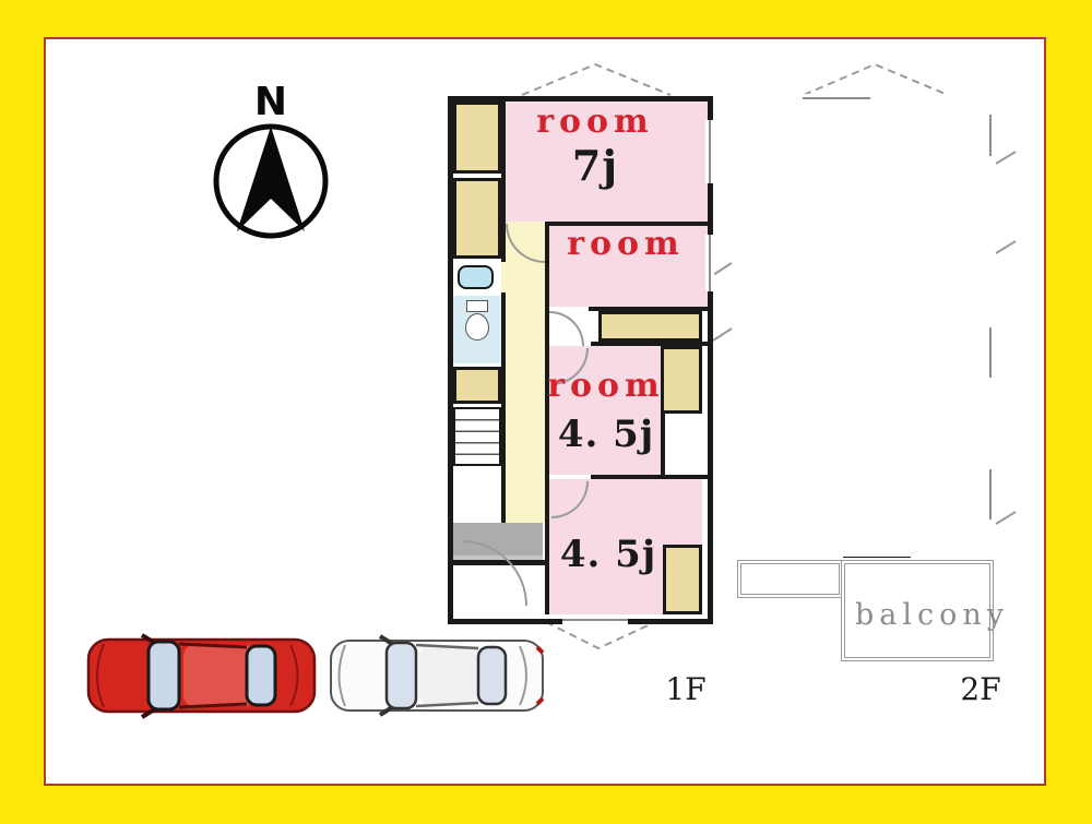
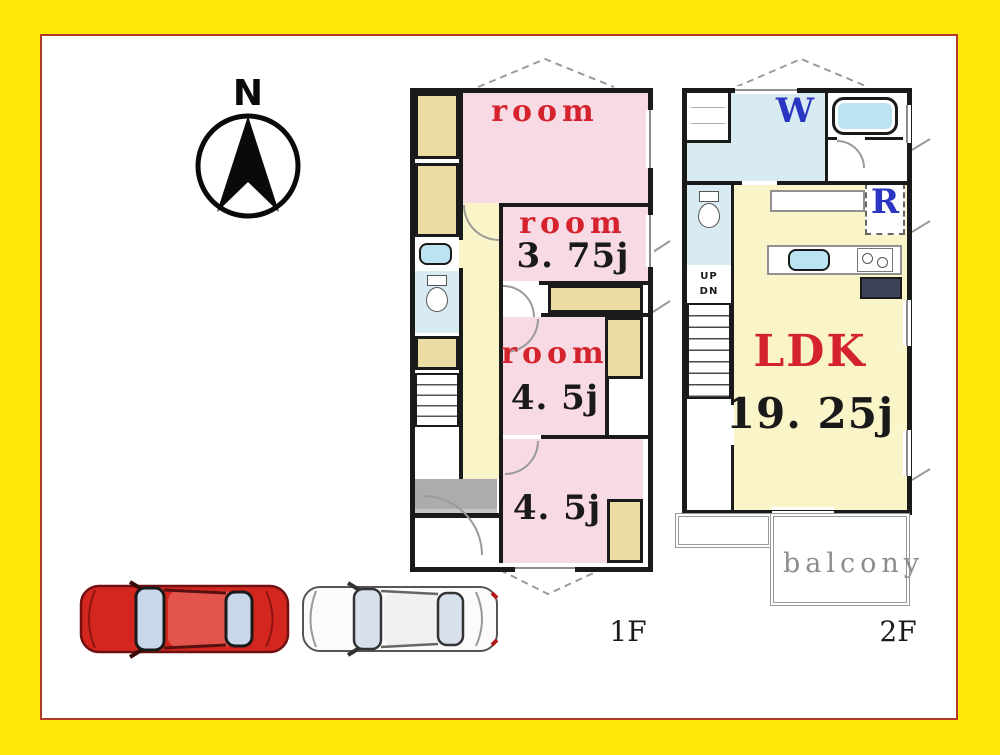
  N
  room
- 7j
  room
+ 3. 75j
  room
  4. 5j
  4. 5j
+ UP
+ DN
+ W
+ R
+ LDK
+ 19. 25j
  balcony
  1F
  2F
